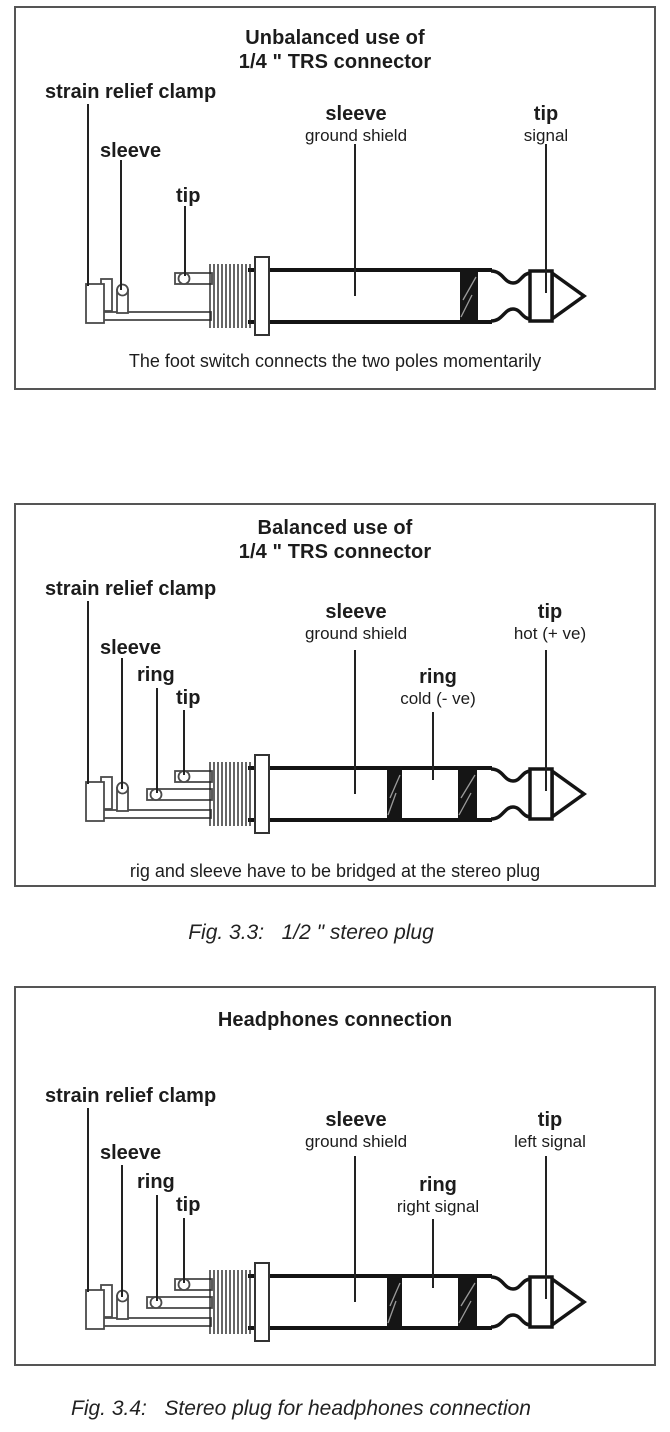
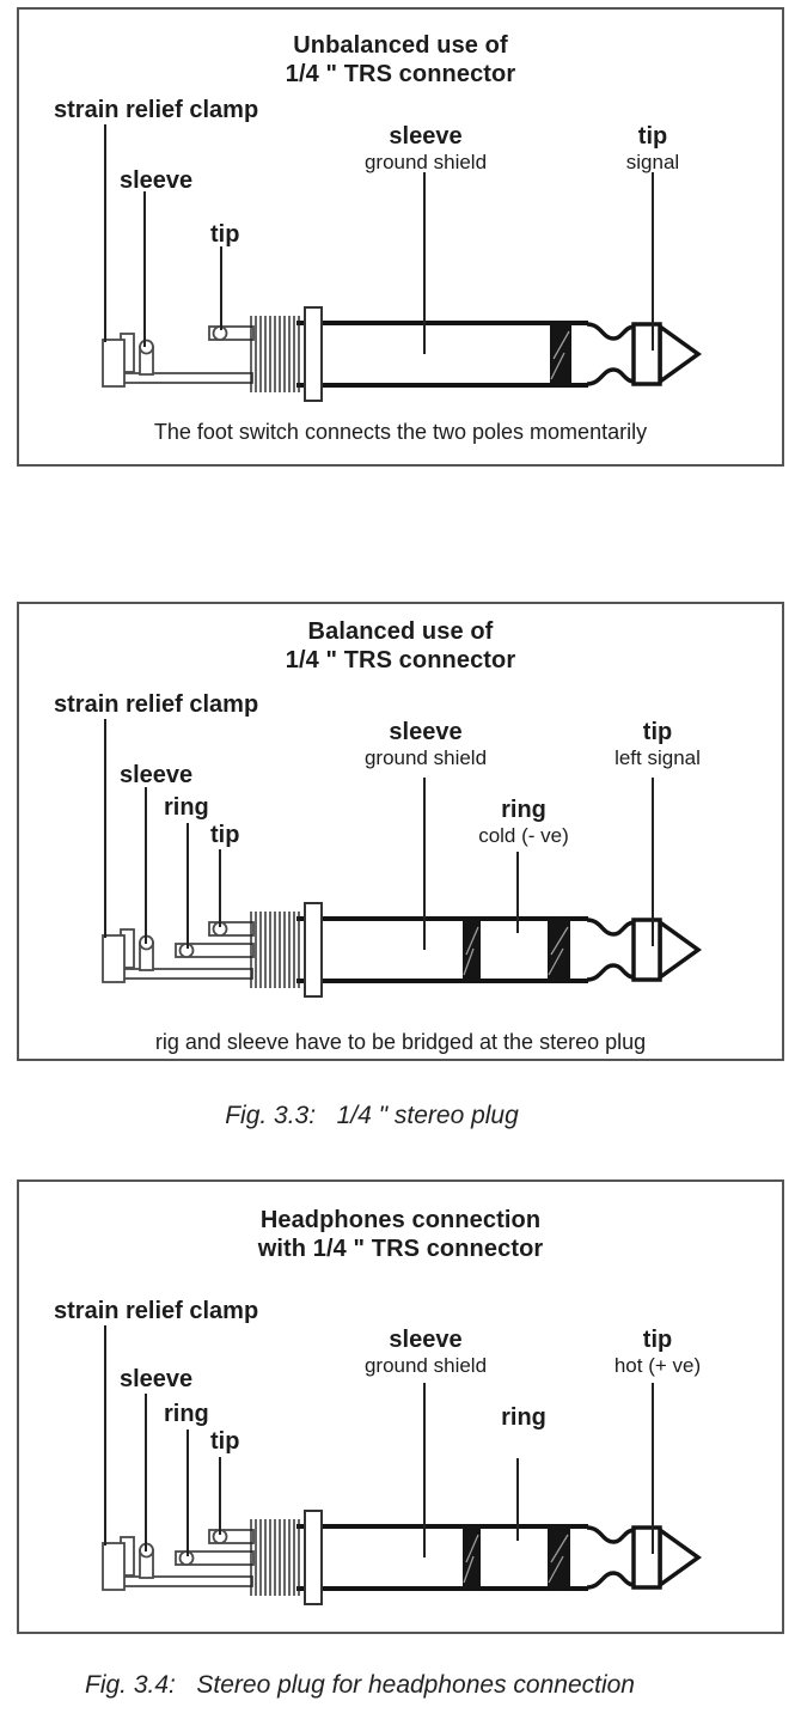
  Unbalanced use of
  1/4 " TRS connector
  strain relief clamp
  sleeve
  tip
  sleeve
  ground shield
  tip
  signal
  The foot switch connects the two poles momentarily
  Balanced use of
  1/4 " TRS connector
  strain relief clamp
  sleeve
  ring
  tip
  sleeve
  ground shield
  ring
  cold (- ve)
  tip
- hot (+ ve)
+ left signal
  rig and sleeve have to be bridged at the stereo plug
- Fig. 3.3: 1/2 " stereo plug
+ Fig. 3.3: 1/4 " stereo plug
  Headphones connection
+ with 1/4 " TRS connector
  strain relief clamp
  sleeve
  ring
  tip
  sleeve
  ground shield
  ring
- right signal
  tip
- left signal
+ hot (+ ve)
  Fig. 3.4: Stereo plug for headphones connection
